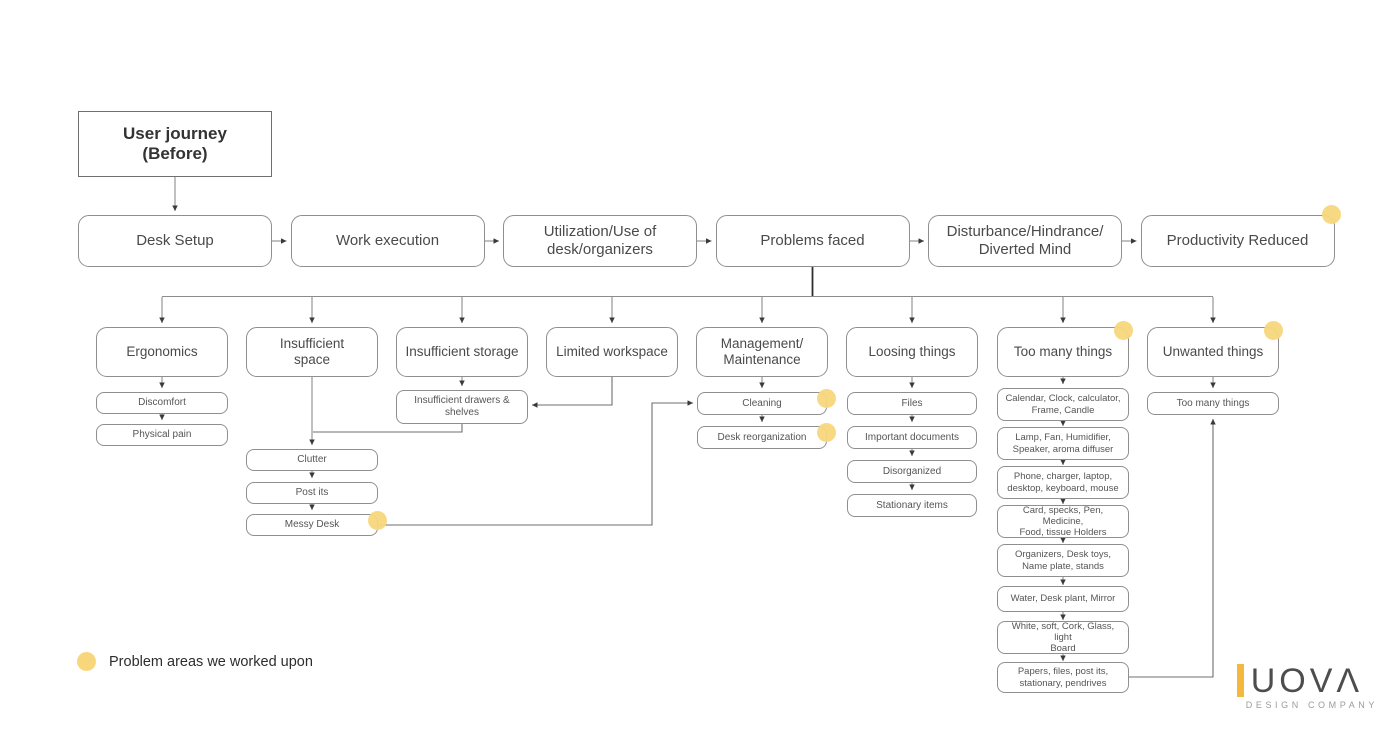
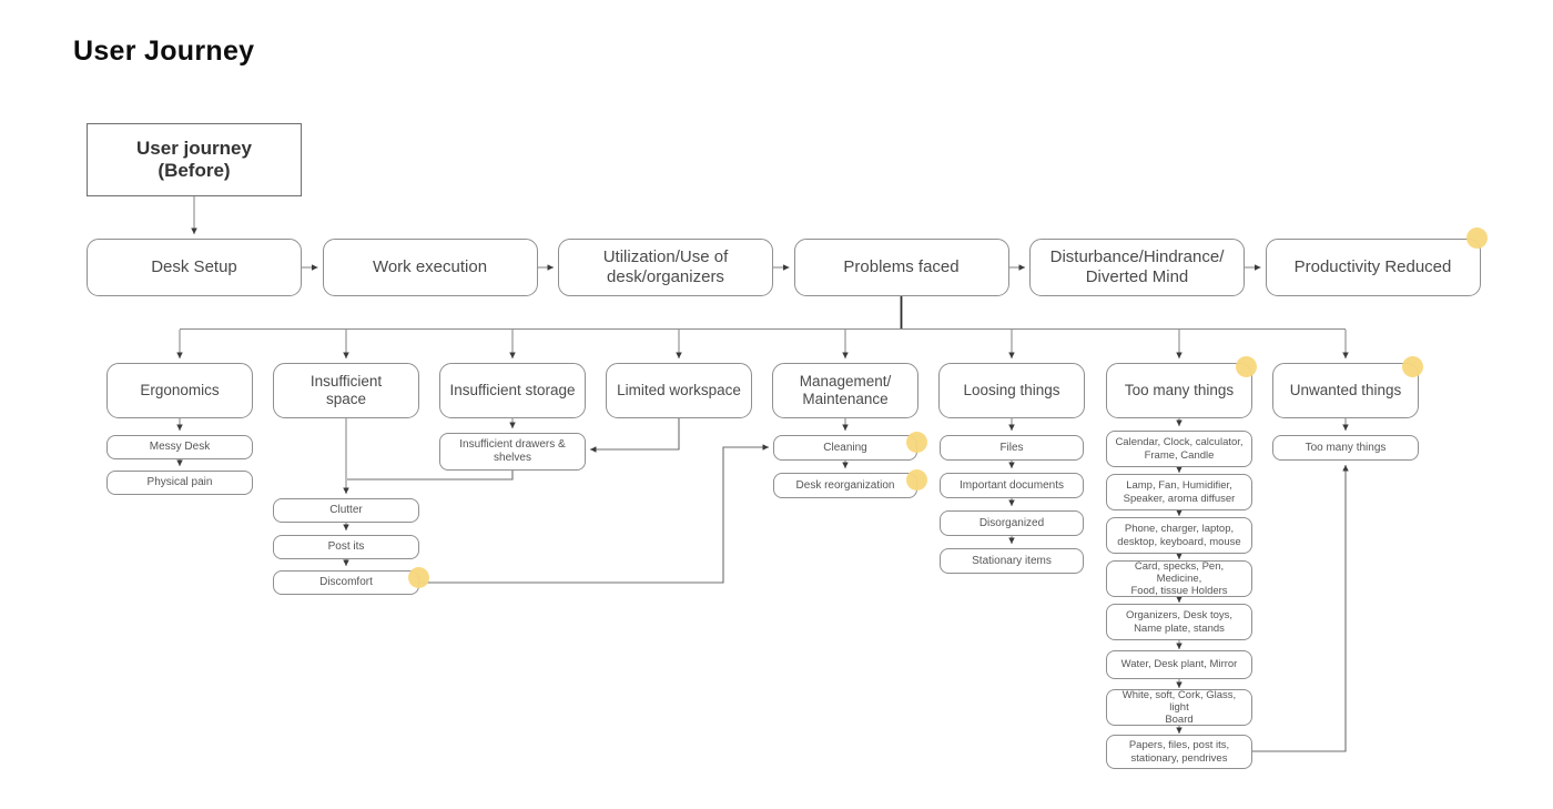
+ User Journey
  User journey
  (Before)
  Desk Setup
  Work execution
  Utilization/Use of
  desk/organizers
  Problems faced
  Disturbance/Hindrance/
  Diverted Mind
  Productivity Reduced
  Ergonomics
- Discomfort
+ Messy Desk
  Physical pain
  Insufficient
  space
  Clutter
  Post its
- Messy Desk
+ Discomfort
  Insufficient storage
  Insufficient drawers &
  shelves
  Limited workspace
  Management/
  Maintenance
  Cleaning
  Desk reorganization
  Loosing things
  Files
  Important documents
  Disorganized
  Stationary items
  Too many things
  Calendar, Clock, calculator,
  Frame, Candle
  Lamp, Fan, Humidifier,
  Speaker, aroma diffuser
  Phone, charger, laptop,
  desktop, keyboard, mouse
  Card, specks, Pen, Medicine,
  Food, tissue Holders
  Organizers, Desk toys,
  Name plate, stands
  Water, Desk plant, Mirror
  White, soft, Cork, Glass, light
  Board
  Papers, files, post its,
  stationary, pendrives
  Unwanted things
  Too many things
- Problem areas we worked upon
- UOVΛ
- DESIGN COMPANY
